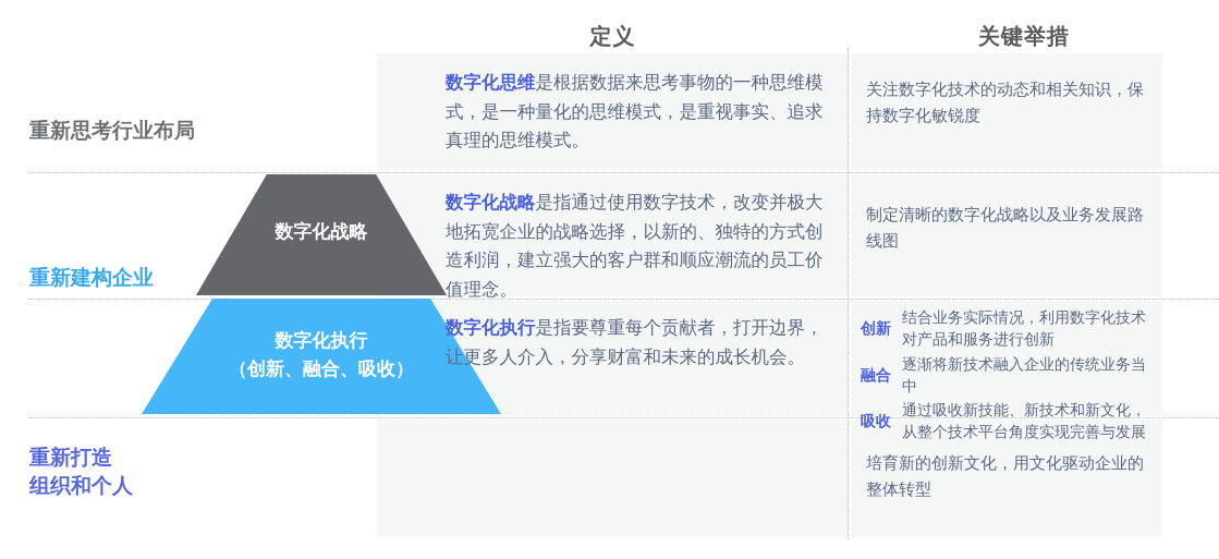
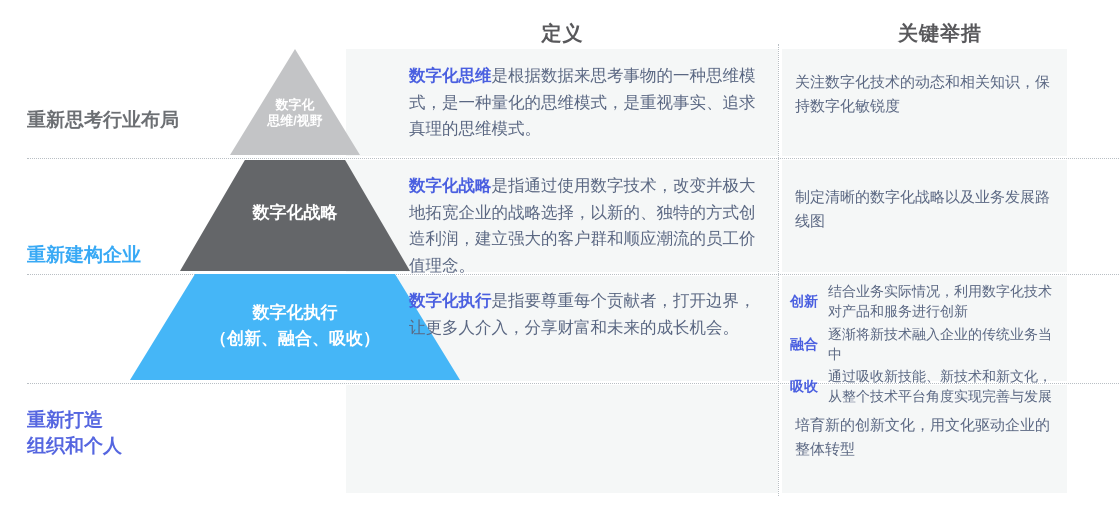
  定义
  关键举措
  重新思考行业布局
  重新建构企业
  重新打造
  组织和个人
+ 数字化
+ 思维/视野
  数字化战略
  数字化执行
  （创新、融合、吸收）
  数字化思维是根据数据来思考事物的一种思维模式，是一种量化的思维模式，是重视事实、追求真理的思维模式。
  数字化战略是指通过使用数字技术，改变并极大地拓宽企业的战略选择，以新的、独特的方式创造利润，建立强大的客户群和顺应潮流的员工价值理念。
  数字化执行是指要尊重每个贡献者，打开边界，让更多人介入，分享财富和未来的成长机会。
  关注数字化技术的动态和相关知识，保持数字化敏锐度
  制定清晰的数字化战略以及业务发展路线图
  创新
  结合业务实际情况，利用数字化技术对产品和服务进行创新
  融合
  逐渐将新技术融入企业的传统业务当中
  吸收
  通过吸收新技能、新技术和新文化，从整个技术平台角度实现完善与发展
  培育新的创新文化，用文化驱动企业的整体转型
